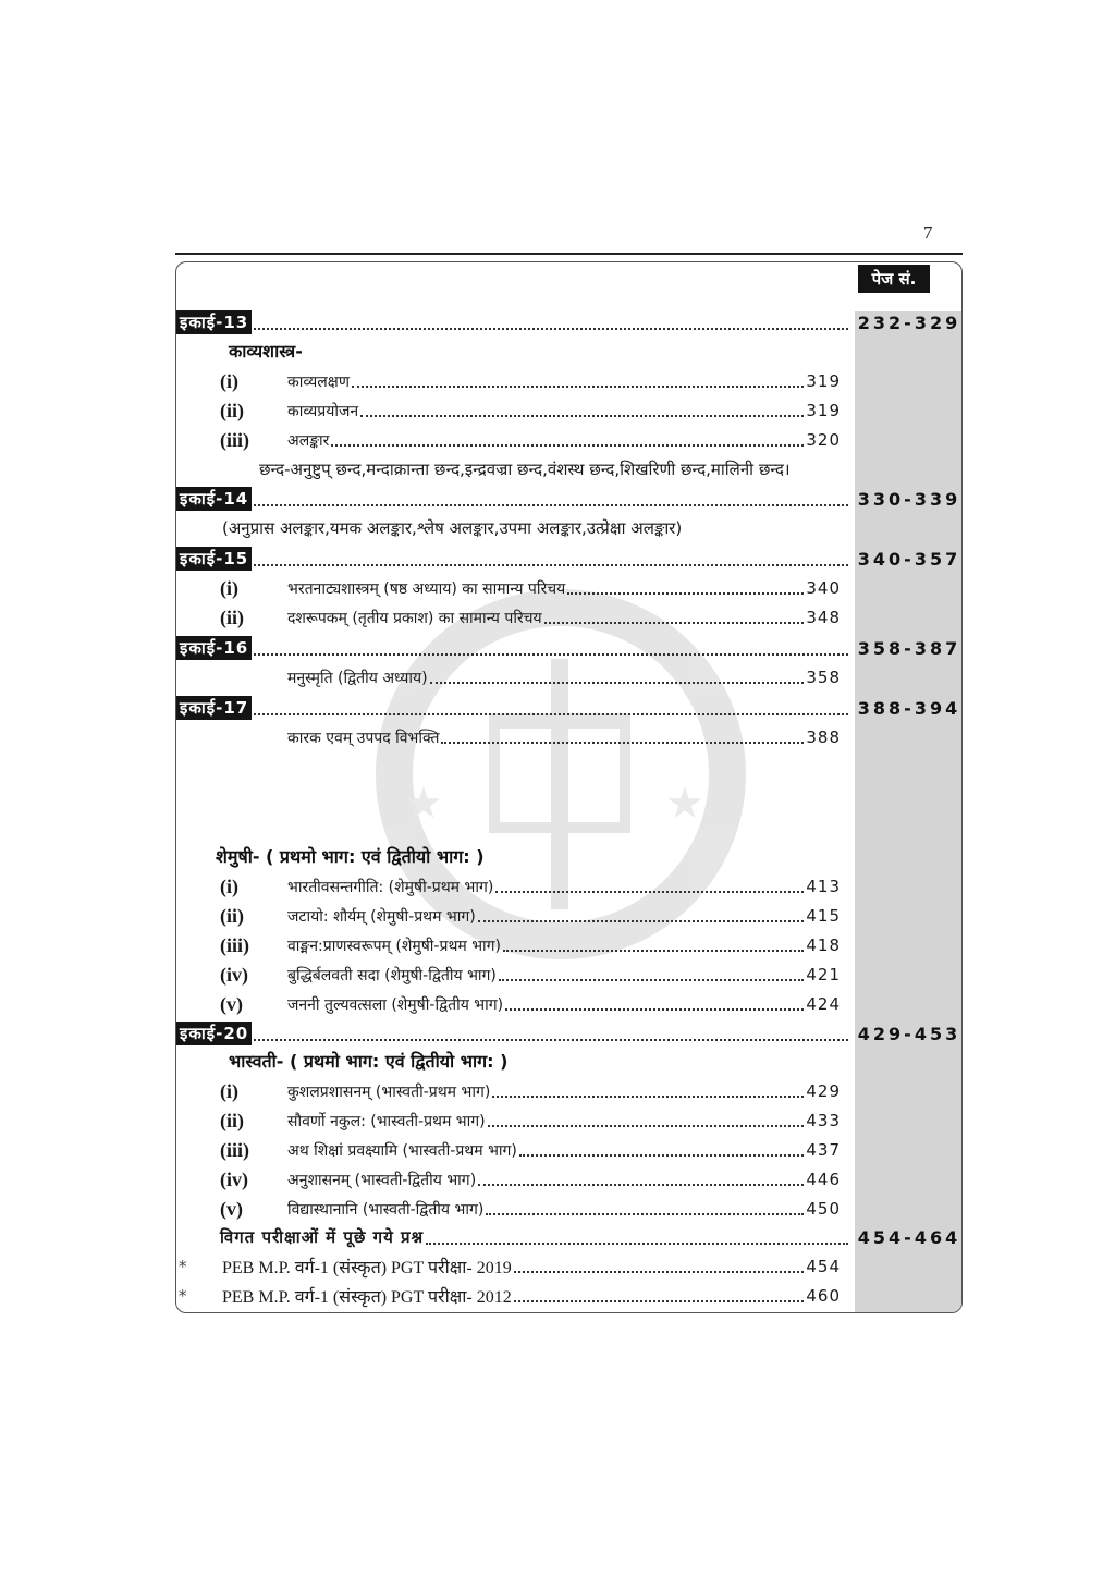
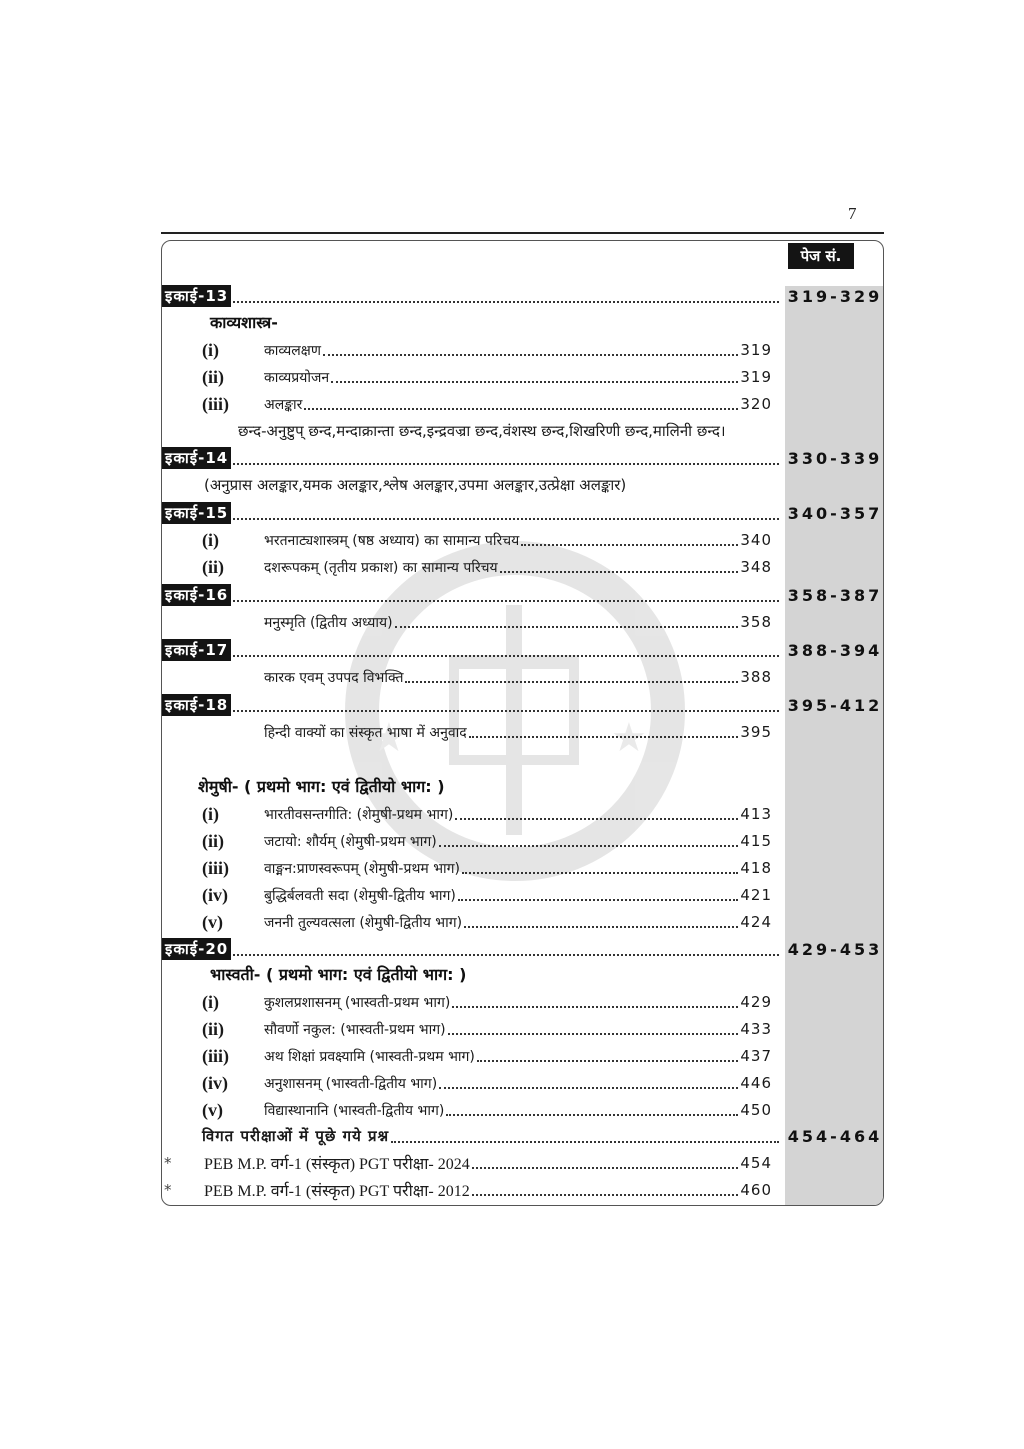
  7
  ★
  ★
  पेज सं.
  इकाई-13
- 232-329
+ 319-329
  काव्यशास्त्र-
  (i)
  काव्यलक्षण
  319
  (ii)
  काव्यप्रयोजन
  319
  (iii)
  अलङ्कार
  320
  छन्द-अनुष्टुप् छन्द,मन्दाक्रान्ता छन्द,इन्द्रवज्रा छन्द,वंशस्थ छन्द,शिखरिणी छन्द,मालिनी छन्द।
  इकाई-14
  330-339
  (अनुप्रास अलङ्कार,यमक अलङ्कार,श्लेष अलङ्कार,उपमा अलङ्कार,उत्प्रेक्षा अलङ्कार)
  इकाई-15
  340-357
  (i)
  भरतनाट्यशास्त्रम् (षष्ठ अध्याय) का सामान्य परिचय
  340
  (ii)
  दशरूपकम् (तृतीय प्रकाश) का सामान्य परिचय
  348
  इकाई-16
  358-387
  मनुस्मृति (द्वितीय अध्याय)
  358
  इकाई-17
  388-394
  कारक एवम् उपपद विभक्ति
  388
+ इकाई-18
+ 395-412
+ हिन्दी वाक्यों का संस्कृत भाषा में अनुवाद
+ 395
  शेमुषी- ( प्रथमो भाग: एवं द्वितीयो भाग: )
  (i)
  भारतीवसन्तगीति: (शेमुषी-प्रथम भाग)
  413
  (ii)
  जटायो: शौर्यम् (शेमुषी-प्रथम भाग)
  415
  (iii)
  वाङ्मन:प्राणस्वरूपम् (शेमुषी-प्रथम भाग)
  418
  (iv)
  बुद्धिर्बलवती सदा (शेमुषी-द्वितीय भाग)
  421
  (v)
  जननी तुल्यवत्सला (शेमुषी-द्वितीय भाग)
  424
  इकाई-20
  429-453
  भास्वती- ( प्रथमो भाग: एवं द्वितीयो भाग: )
  (i)
  कुशलप्रशासनम् (भास्वती-प्रथम भाग)
  429
  (ii)
  सौवर्णो नकुल: (भास्वती-प्रथम भाग)
  433
  (iii)
  अथ शिक्षां प्रवक्ष्यामि (भास्वती-प्रथम भाग)
  437
  (iv)
  अनुशासनम् (भास्वती-द्वितीय भाग)
  446
  (v)
  विद्यास्थानानि (भास्वती-द्वितीय भाग)
  450
  विगत परीक्षाओं में पूछे गये प्रश्न
  454-464
  *
- PEB M.P. वर्ग-1 (संस्कृत) PGT परीक्षा- 2019
+ PEB M.P. वर्ग-1 (संस्कृत) PGT परीक्षा- 2024
  454
  *
  PEB M.P. वर्ग-1 (संस्कृत) PGT परीक्षा- 2012
  460
